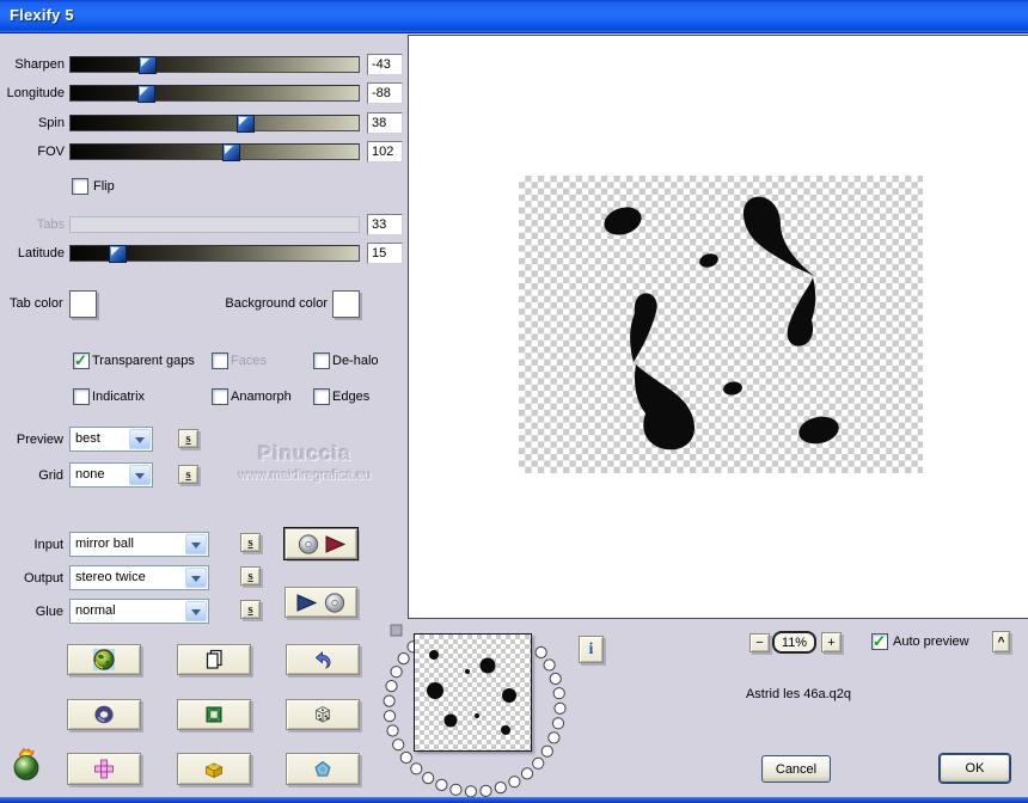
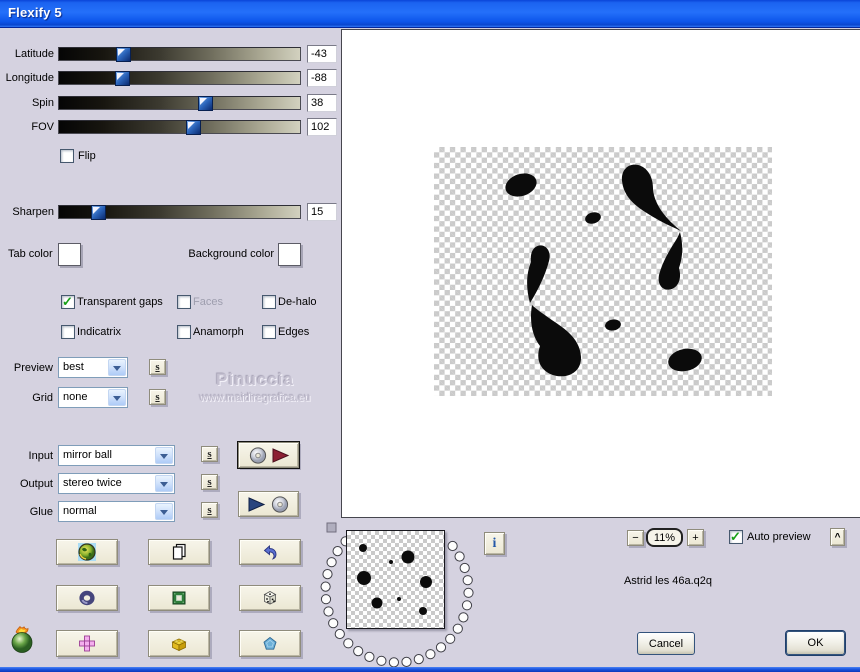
  Flexify 5
- Sharpen
+ Latitude
  -43
  Longitude
  -88
  Spin
  38
  FOV
  102
  Flip
- Tabs
- 33
- Latitude
+ Sharpen
  15
  Tab color
  Background color
  Transparent gaps
  Faces
  De-halo
  Indicatrix
  Anamorph
  Edges
  Preview
  best
  s
  Grid
  none
  s
  Pinuccia
  www.maidiregrafica.eu
  Input
  mirror ball
  s
  Output
  stereo twice
  s
  Glue
  normal
  s
  i
  −
  11%
  +
  Auto preview
  ^
  Astrid les 46a.q2q
  Cancel
  OK
